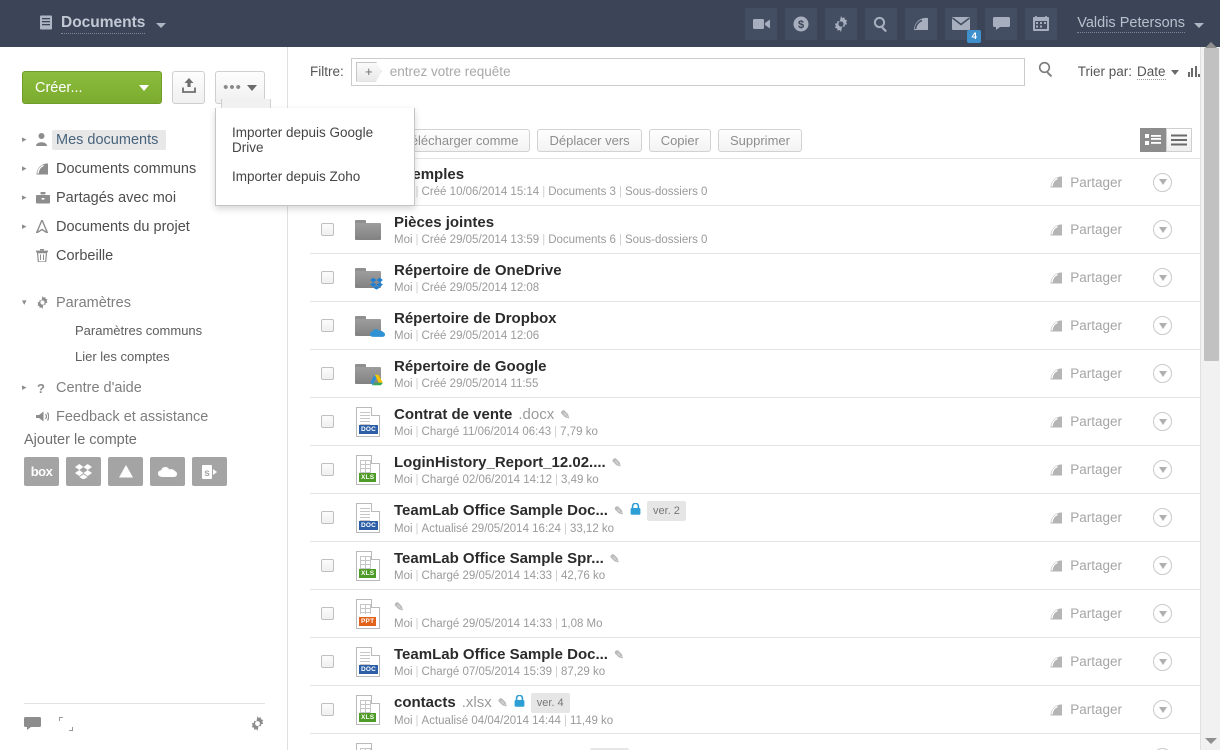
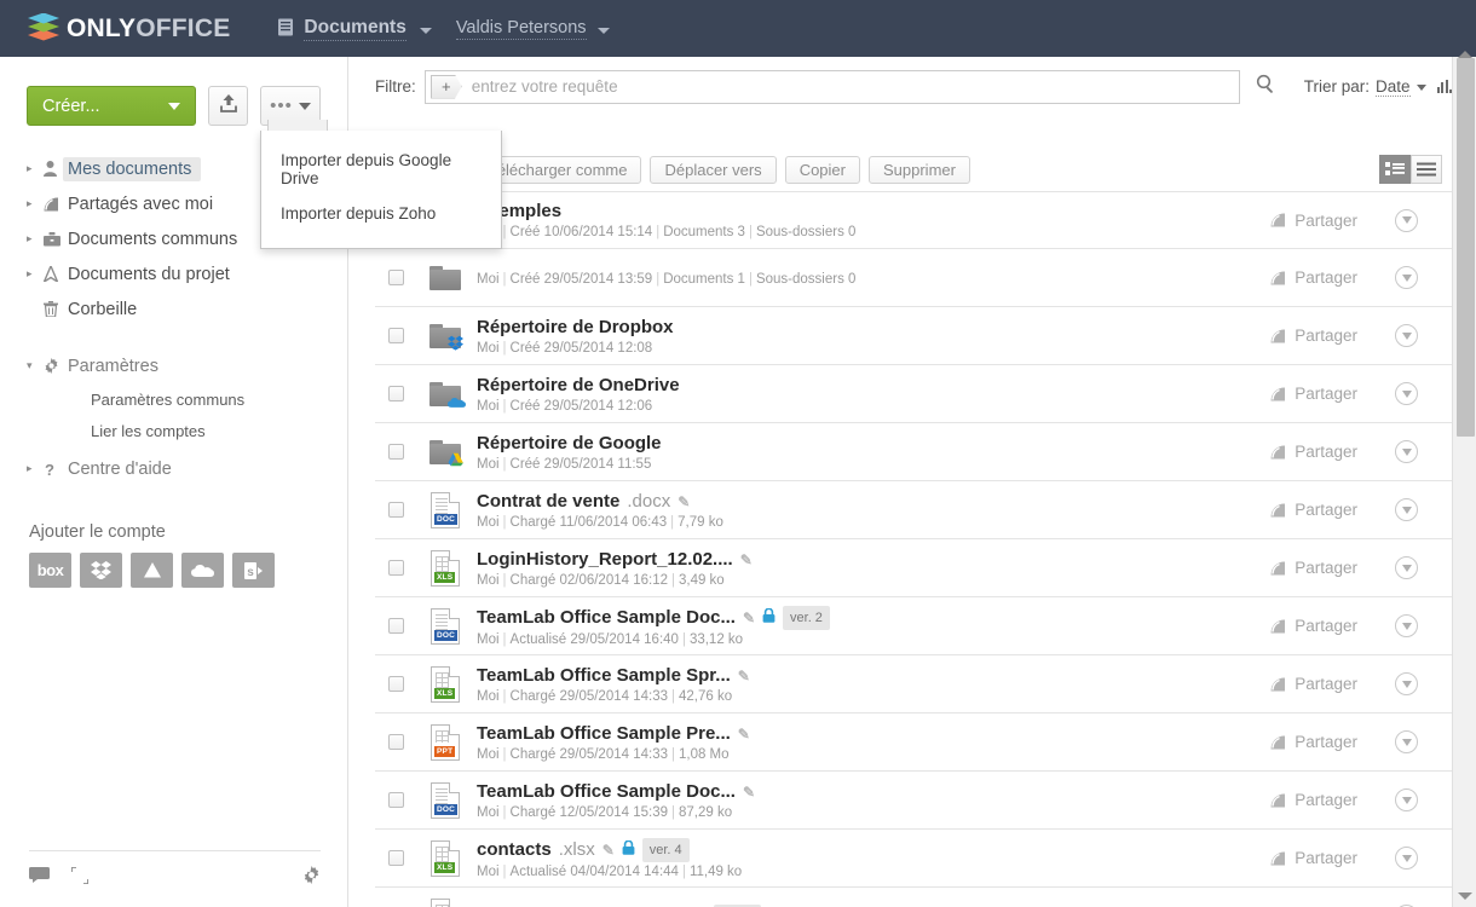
+ ONLYOFFICE
  Documents
- $
- 4
  Valdis Petersons
  Créer...
  •••
  ▸
  Mes documents
  ▸
- Documents communs
+ Partagés avec moi
  ▸
- Partagés avec moi
+ Documents communs
  ▸
  Documents du projet
  Corbeille
  ▾
  Paramètres
  Paramètres communs
  Lier les comptes
  ▸
  ?
  Centre d'aide
- Feedback et assistance
  Ajouter le compte
  box
  s
  Filtre:
  +
  entrez votre requête
  Trier par:
  Date
  lécharger comme
  Déplacer vers
  Copier
  Supprimer
  emples
  | Créé 10/06/2014 15:14 | Documents 3 | Sous-dossiers 0
  Partager
- Pièces jointes
- Moi Créé 29/05/2014 13:59 | Documents 6 | Sous-dossiers 0
+ Moi Créé 29/05/2014 13:59 | Documents 1 | Sous-dossiers 0
  Partager
- Répertoire de OneDrive
+ Répertoire de Dropbox
  Moi Créé 29/05/2014 12:08
  Partager
- Répertoire de Dropbox
+ Répertoire de OneDrive
  Moi Créé 29/05/2014 12:06
  Partager
  Répertoire de Google
  Moi Créé 29/05/2014 11:55
  Partager
  Contrat de vente
  .docx
  ✎
  Moi Chargé 11/06/2014 06:43 | 7,79 ko
  Partager
  LoginHistory_Report_12.02....
  ✎
- Moi Chargé 02/06/2014 14:12 | 3,49 ko
+ Moi Chargé 02/06/2014 16:12 | 3,49 ko
  Partager
  TeamLab Office Sample Doc...
  ✎
  ver. 2
- Moi Actualisé 29/05/2014 16:24 | 33,12 ko
+ Moi Actualisé 29/05/2014 16:40 | 33,12 ko
  Partager
  TeamLab Office Sample Spr...
  ✎
  Moi Chargé 29/05/2014 14:33 | 42,76 ko
  Partager
+ TeamLab Office Sample Pre...
  ✎
  Moi Chargé 29/05/2014 14:33 | 1,08 Mo
  Partager
  TeamLab Office Sample Doc...
  ✎
- Moi Chargé 07/05/2014 15:39 | 87,29 ko
+ Moi Chargé 12/05/2014 15:39 | 87,29 ko
  Partager
  contacts
  .xlsx
  ✎
  ver. 4
  Moi Actualisé 04/04/2014 14:44 | 11,49 ko
  Partager
  Importer depuis Google Drive
  Importer depuis Zoho
